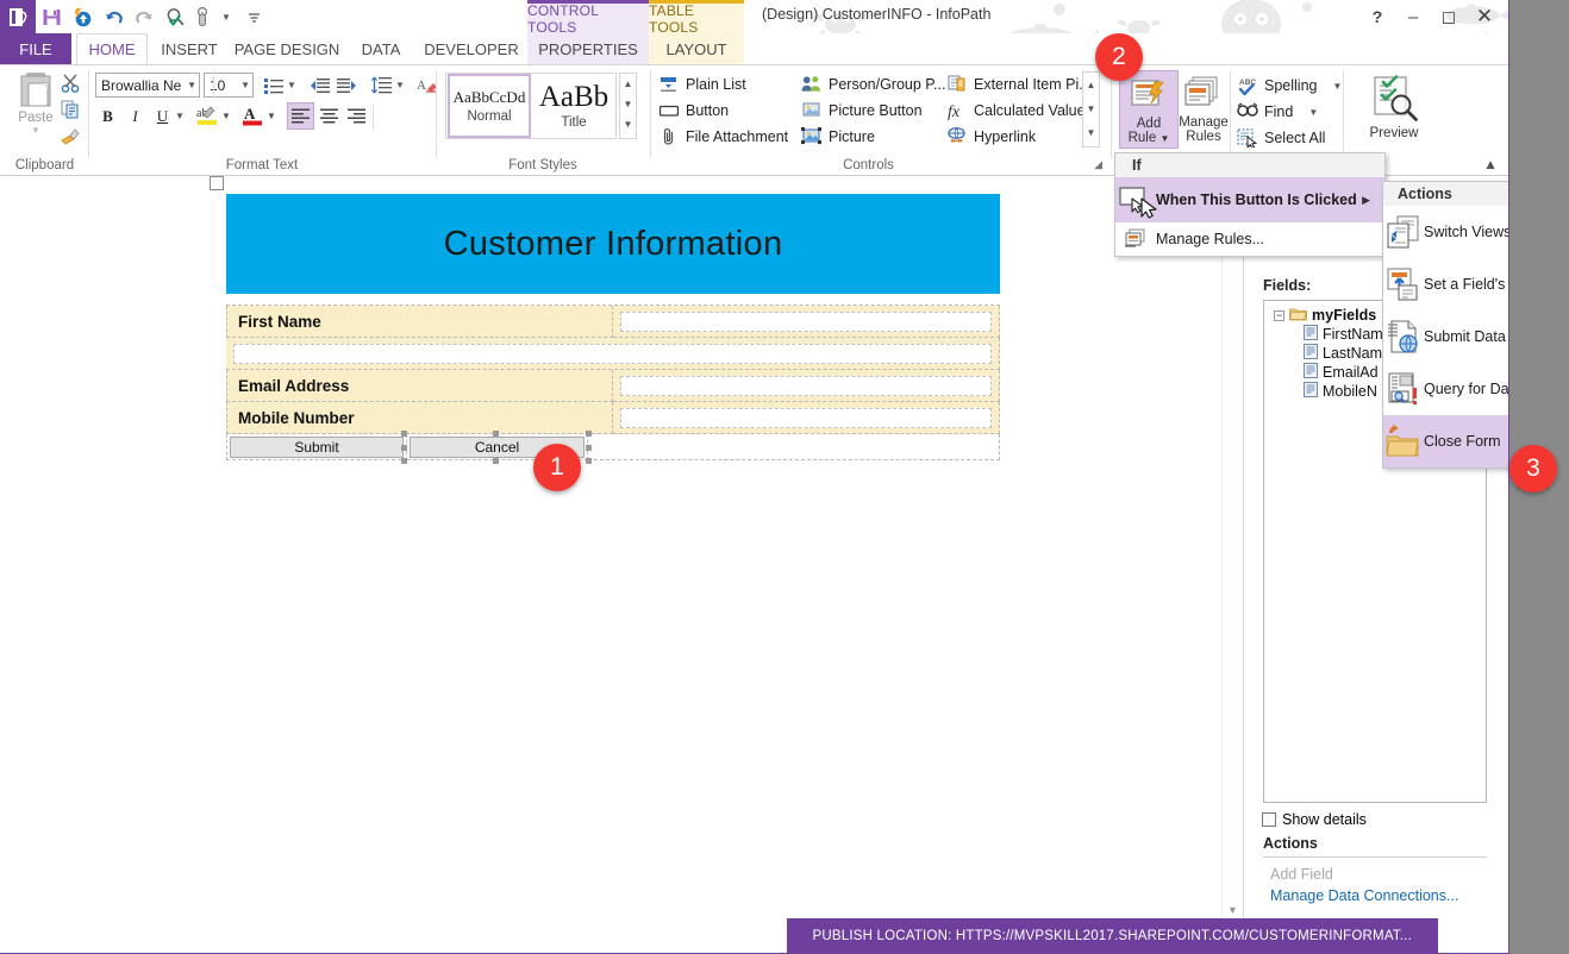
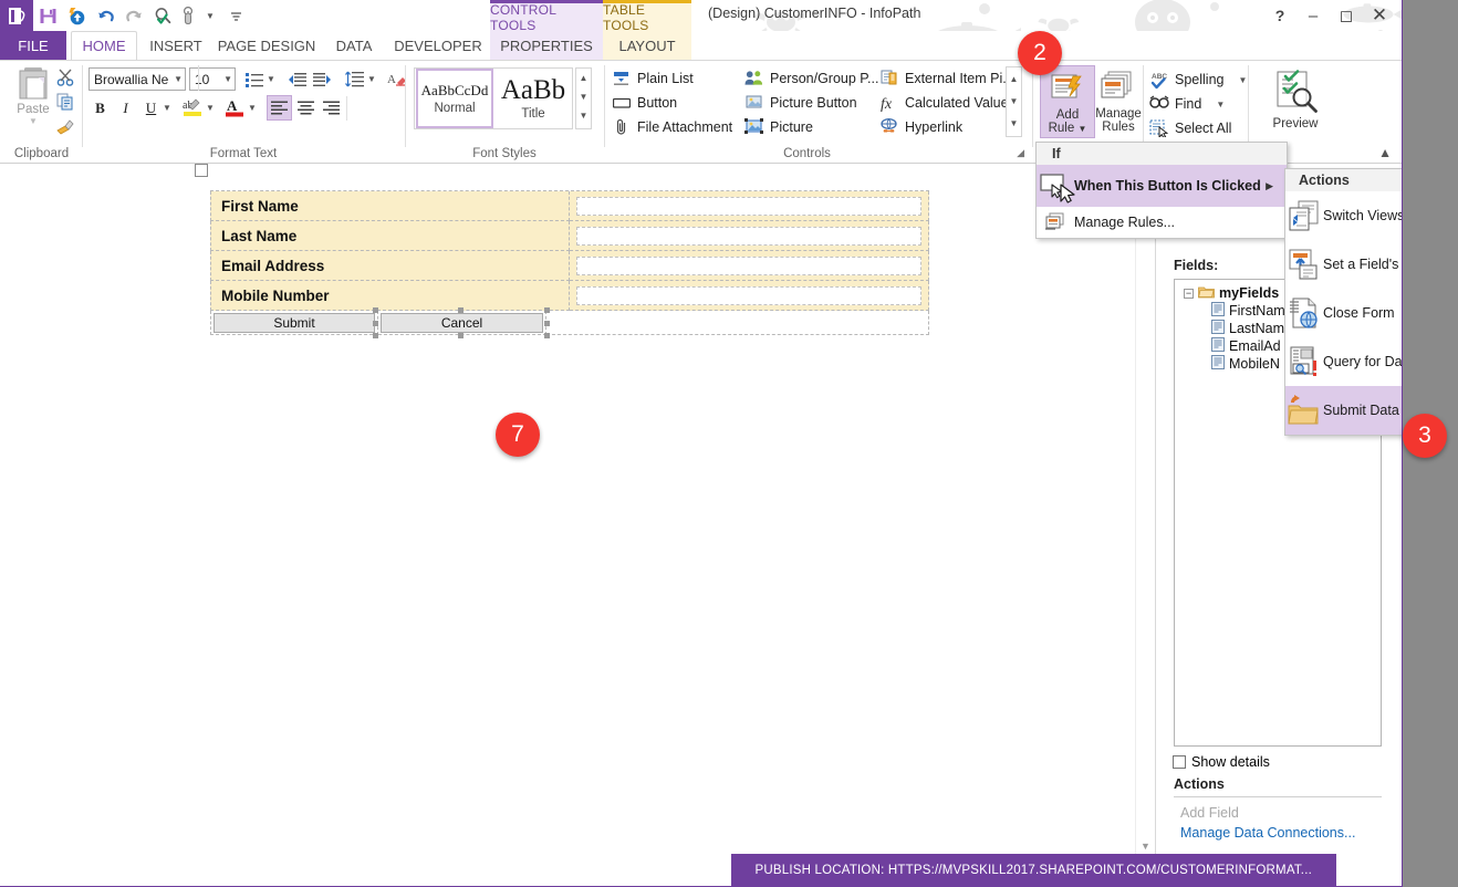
  ▼
  CONTROL TOOLS
  TABLE TOOLS
  (Design) CustomerINFO - InfoPath
  ?
  –
  ◻
  ✕
  FILE
  HOME
  INSERT
  PAGE DESIGN
  DATA
  DEVELOPER
  PROPERTIES
  LAYOUT
  Paste
  ▼
  Clipboard
  Browallia Ne
  ▼
  ▼
  ▼
  ▼
  A
  B
  I
  U
  ▼
  ▼
  A
  ▼
  Format Text
  AaBbCcDd
  Normal
  AaBb
  Title
  ▲
  ▼
  ▼
  Font Styles
  Plain List
  Button
  File Attachment
  Person/Group P...
  Picture Button
  Picture
  External Item Pi.
  fx
  Calculated Valu
  Hyperlink
  ▲
  ▼
  ▼
  Controls
  ◢
  Add
  Rule ▼
  Manage
  Rules
  Spelling
  ▼
  Find
  ▼
  Select All
  Preview
  ▲
- Customer Information
  First Name
+ Last Name
  Email Address
  Mobile Number
  Submit
  Cancel
  ▼
  Fields:
  −
  myFields
  FirstNam
  LastNam
  EmailAd
  MobileN
  Show details
  Actions
  Add Field
  Manage Data Connections...
  If
  When This Button Is Clicked
  ▶
  Manage Rules...
  Actions
  Switch Views
- Submit Data
+ Close Form
  Query for Da
- Close Form
+ Submit Data
  PUBLISH LOCATION: HTTPS://MVPSKILL2017.SHAREPOINT.COM/CUSTOMERINFORMAT...
- 1
+ 7
  2
  3
